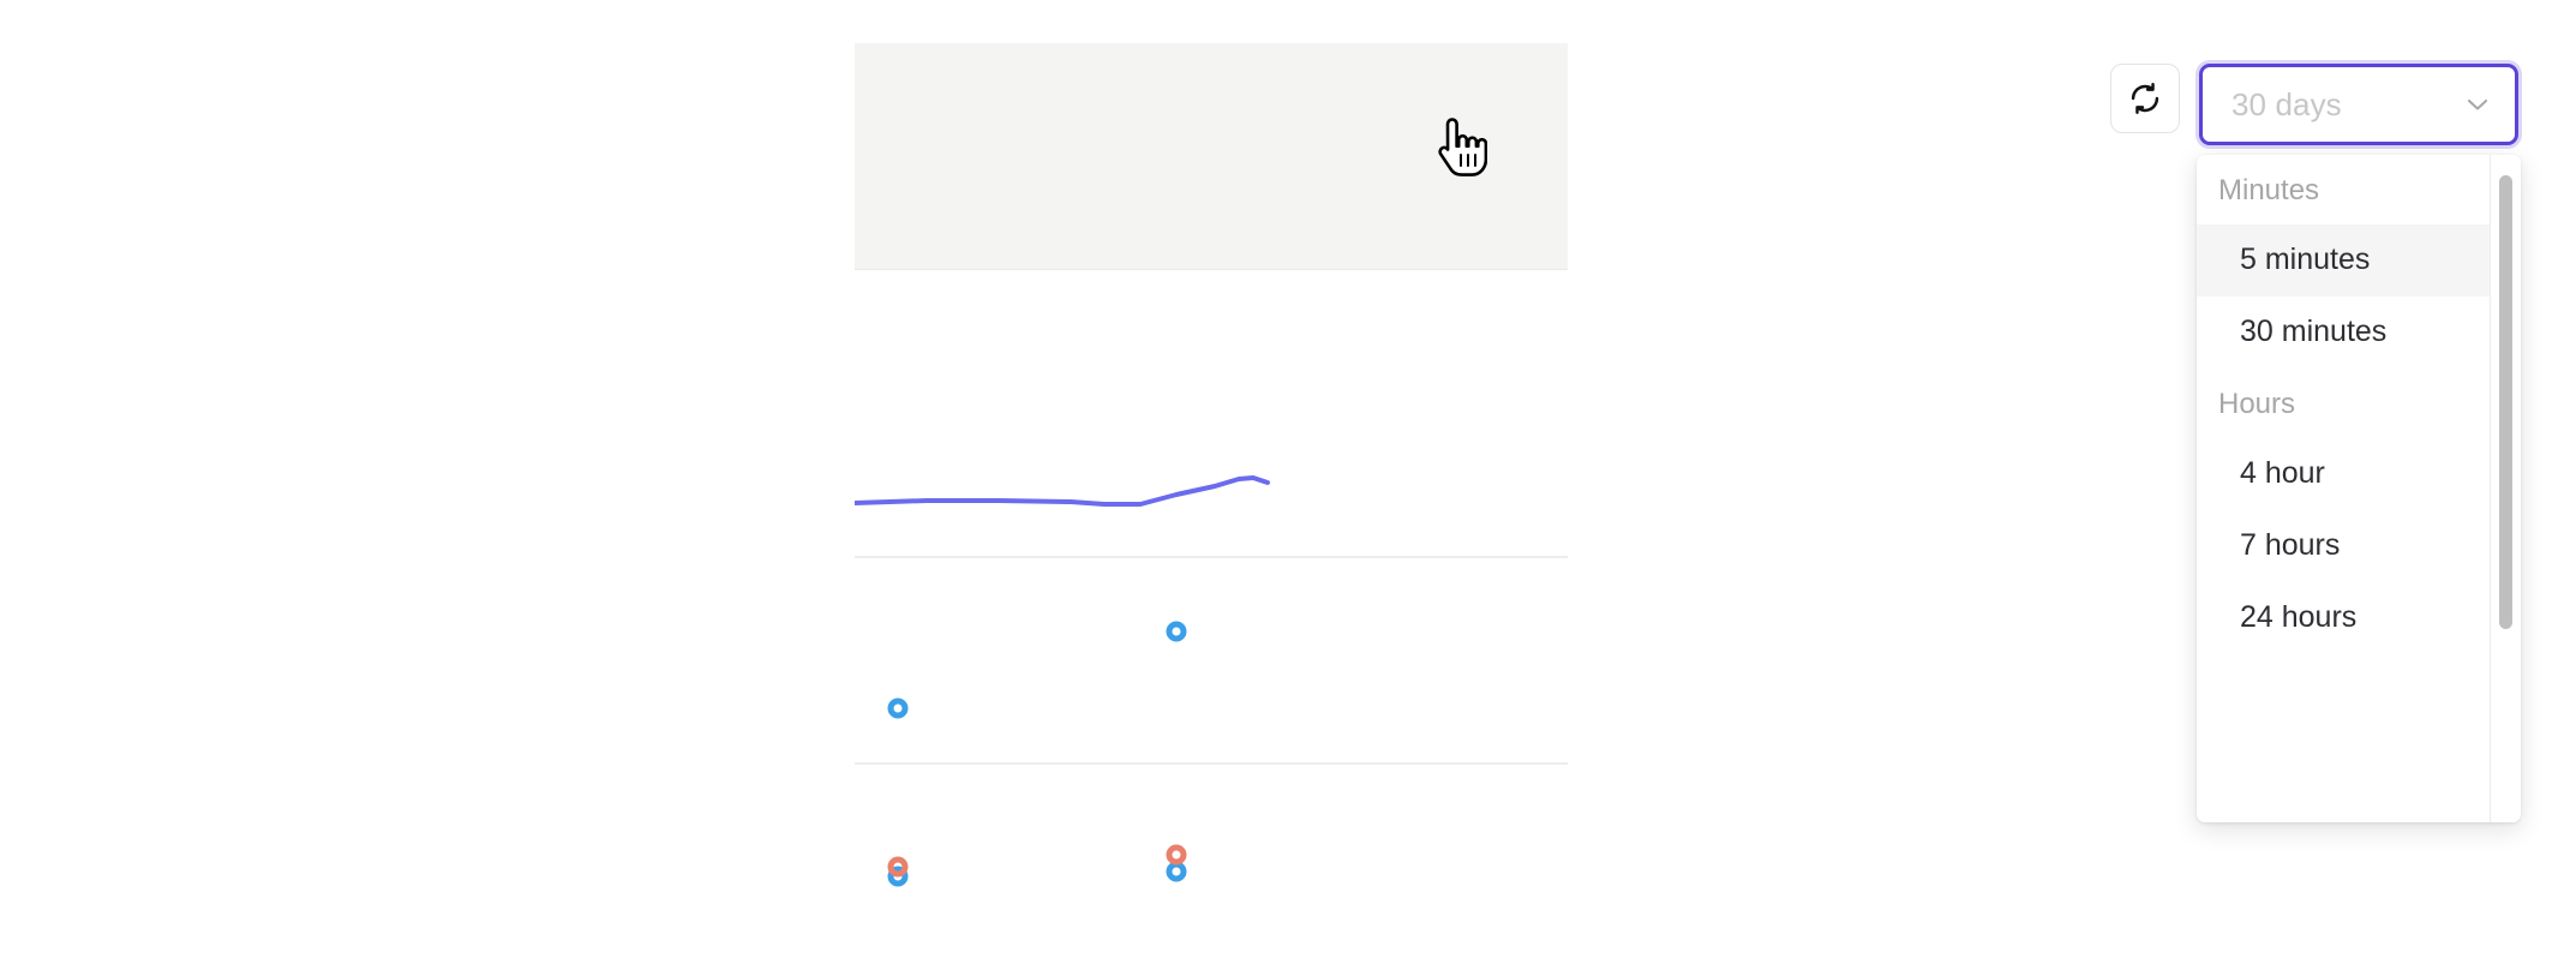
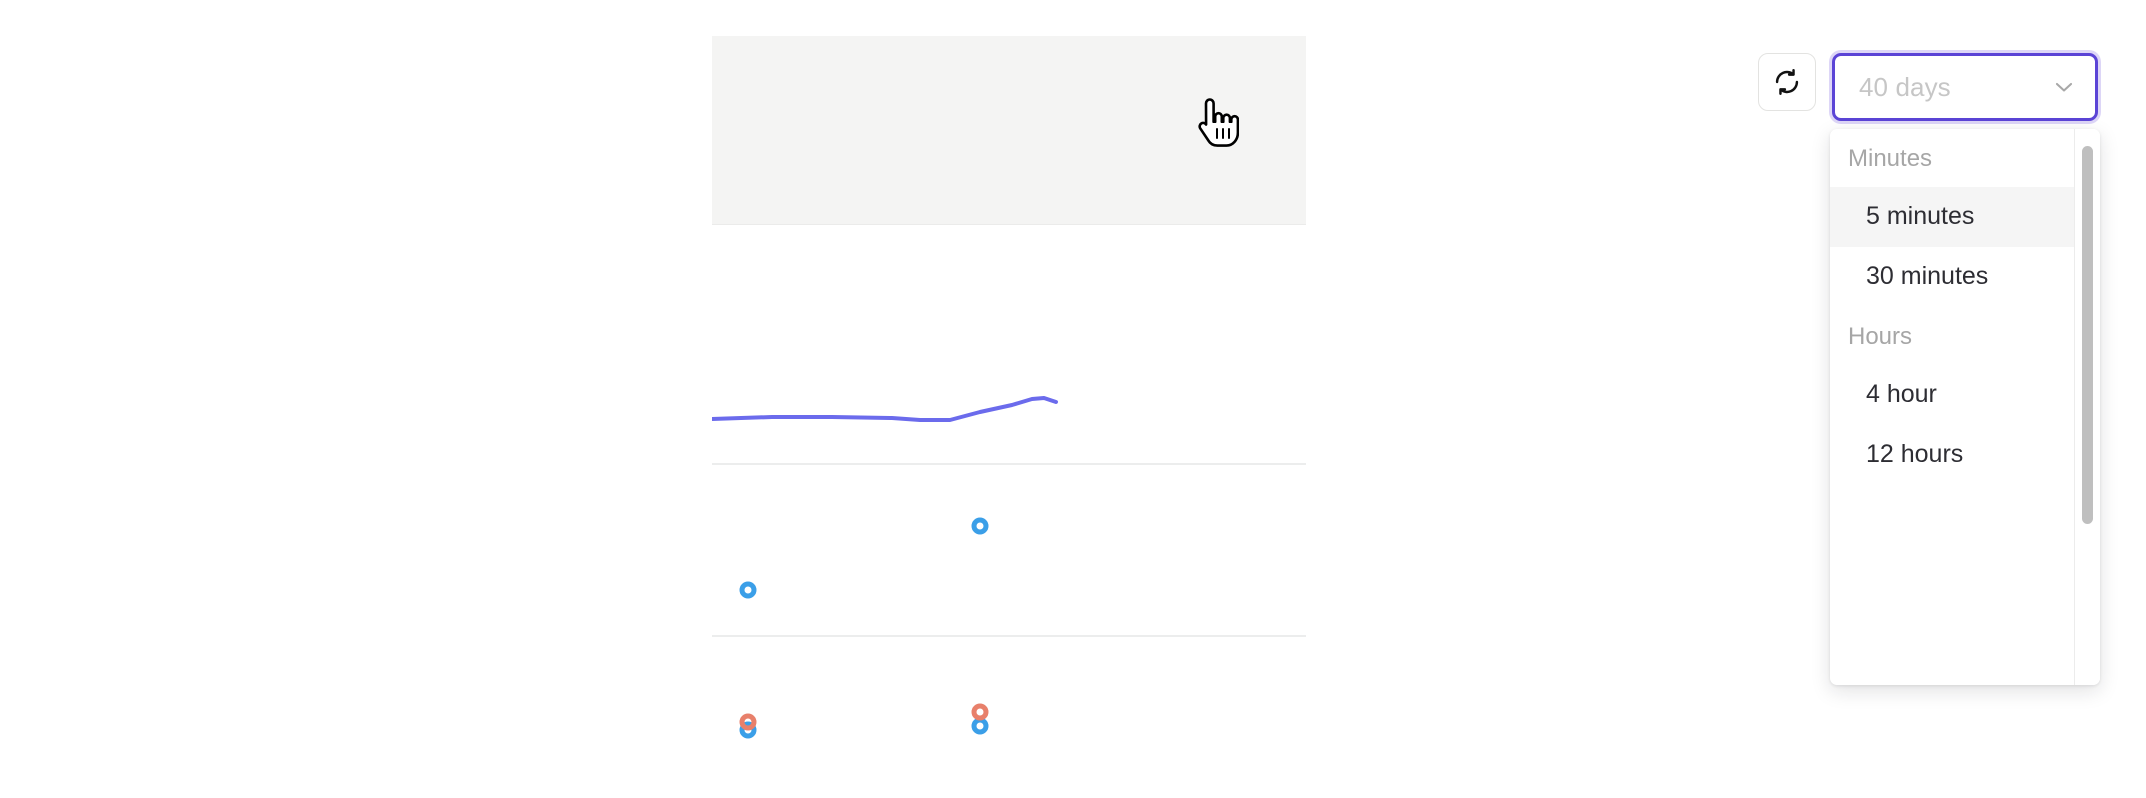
- 30 days
+ 40 days
  Minutes
  5 minutes
  30 minutes
  Hours
  4 hour
- 7 hours
+ 12 hours
- 24 hours
